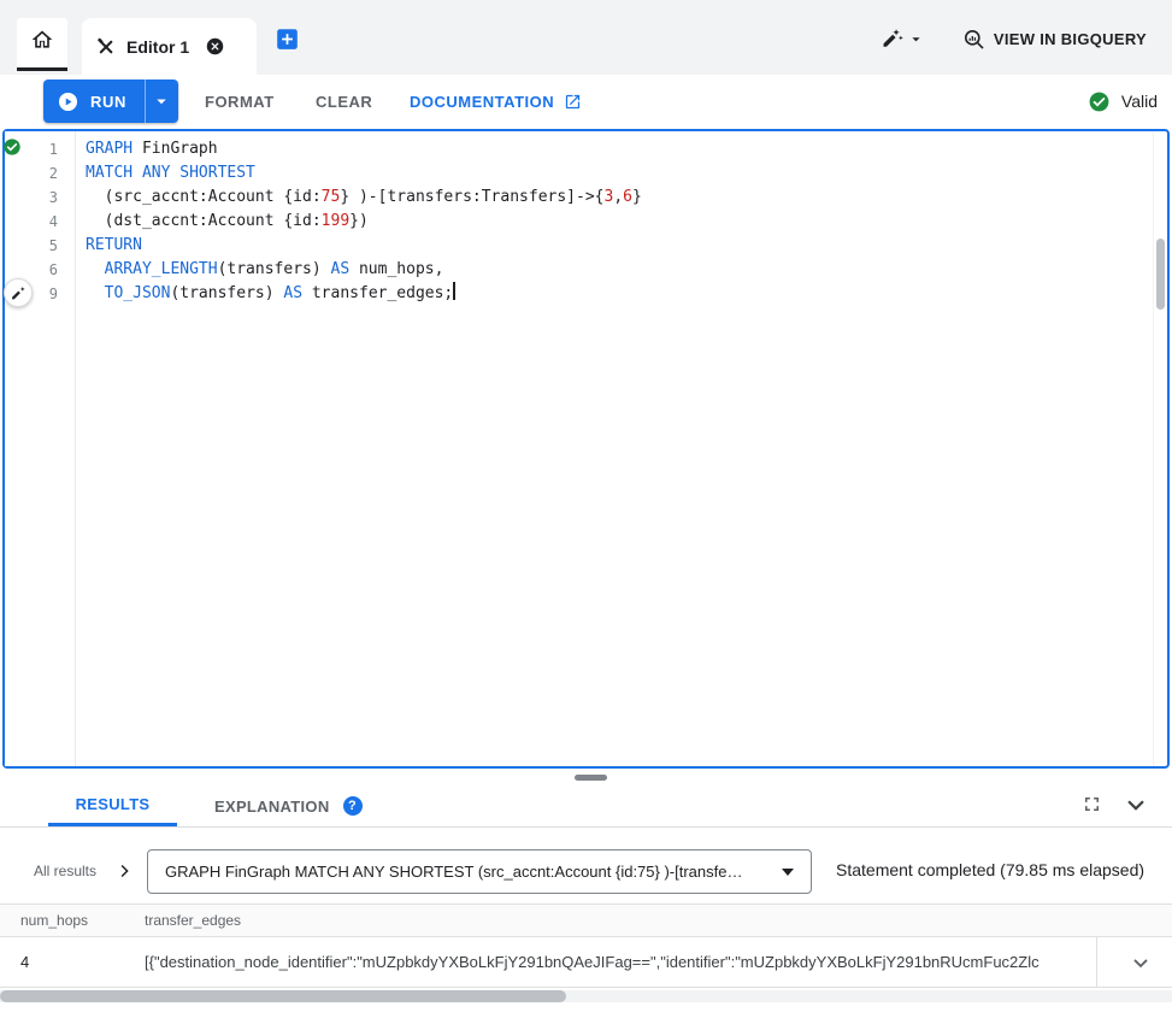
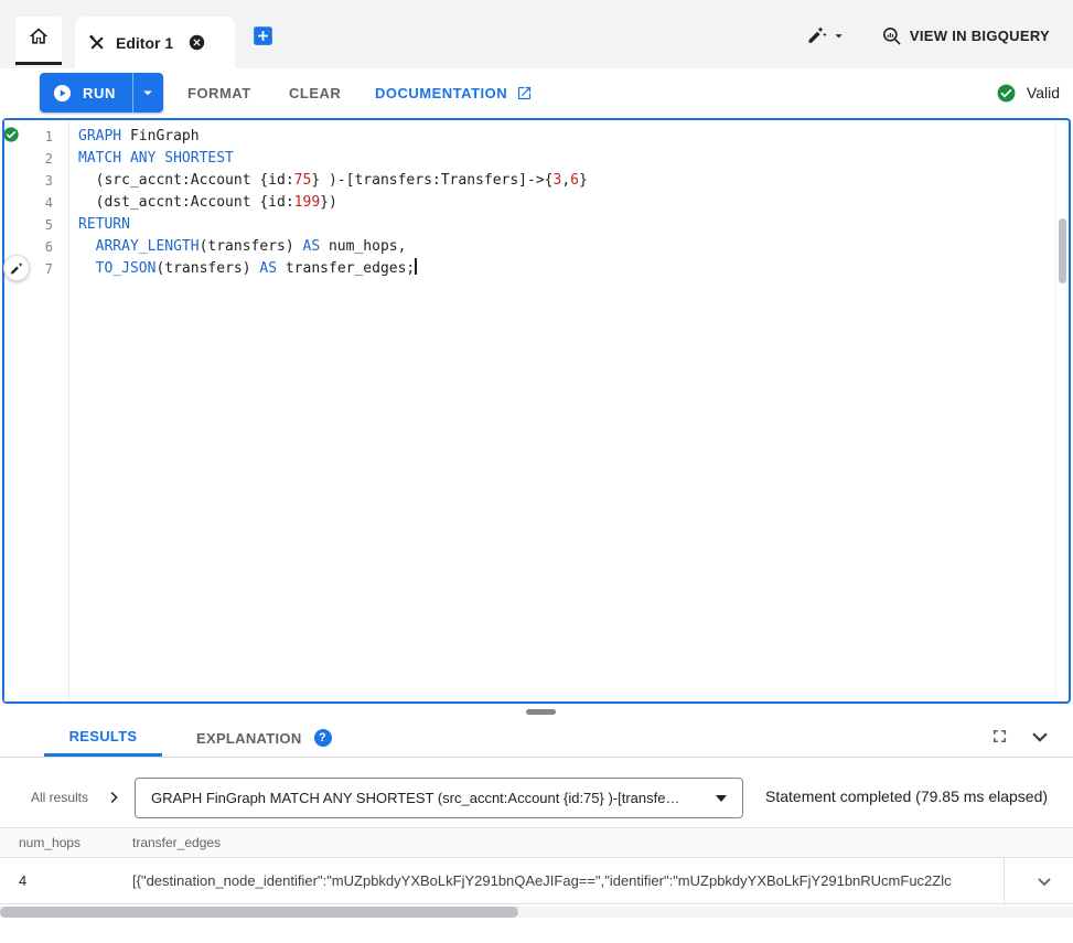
  Editor 1
  VIEW IN BIGQUERY
  RUN
  FORMAT
  CLEAR
  DOCUMENTATION
  Valid
  1
  2
  3
  4
  5
  6
- 9
+ 7
  GRAPH FinGraph
  MATCH ANY SHORTEST
  (src_accnt:Account {id:75} )-[transfers:Transfers]->{3,6}
  (dst_accnt:Account {id:199})
  RETURN
  ARRAY_LENGTH(transfers) AS num_hops,
  TO_JSON(transfers) AS transfer_edges;
  RESULTS
  EXPLANATION
  All results
  GRAPH FinGraph MATCH ANY SHORTEST (src_accnt:Account {id:75} )-[transfe…
  Statement completed (79.85 ms elapsed)
  num_hops
  transfer_edges
  4
  [{"destination_node_identifier":"mUZpbkdyYXBoLkFjY291bnQAeJIFag==","identifier":"mUZpbkdyYXBoLkFjY291bnRUcmFuc2Zlc
